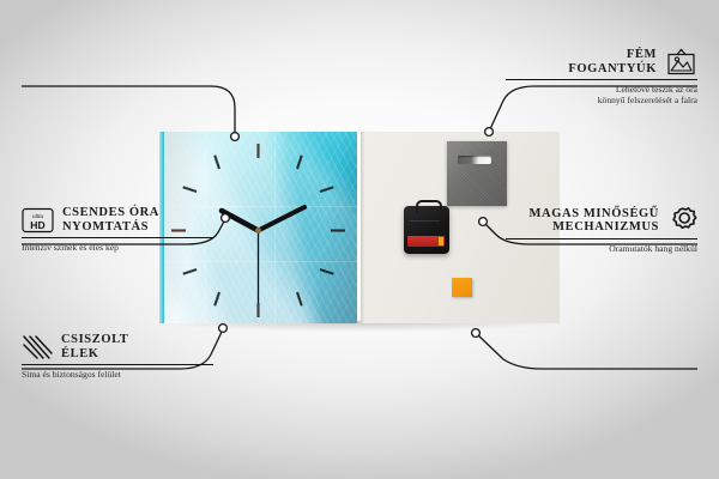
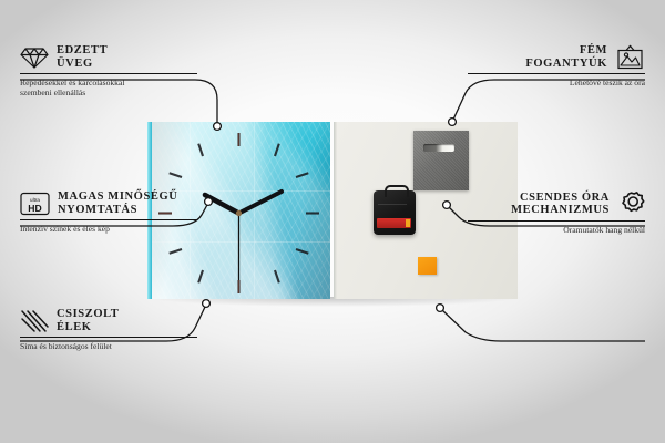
+ EDZETT
+ ÜVEG
+ Repedésekkel és karcolásokkal
+ szembeni ellenállás
  HD
- CSENDES ÓRA
+ MAGAS MINŐSÉGŰ
  NYOMTATÁS
  Intenzív színek és éles kép
  CSISZOLT
  ÉLEK
  Sima és biztonságos felület
  FÉM
  FOGANTYÚK
  Lehetővé teszik az óra
- könnyű felszerelését a falra
- MAGAS MINŐSÉGŰ
+ CSENDES ÓRA
  MECHANIZMUS
  Óramutatók hang nélkül
